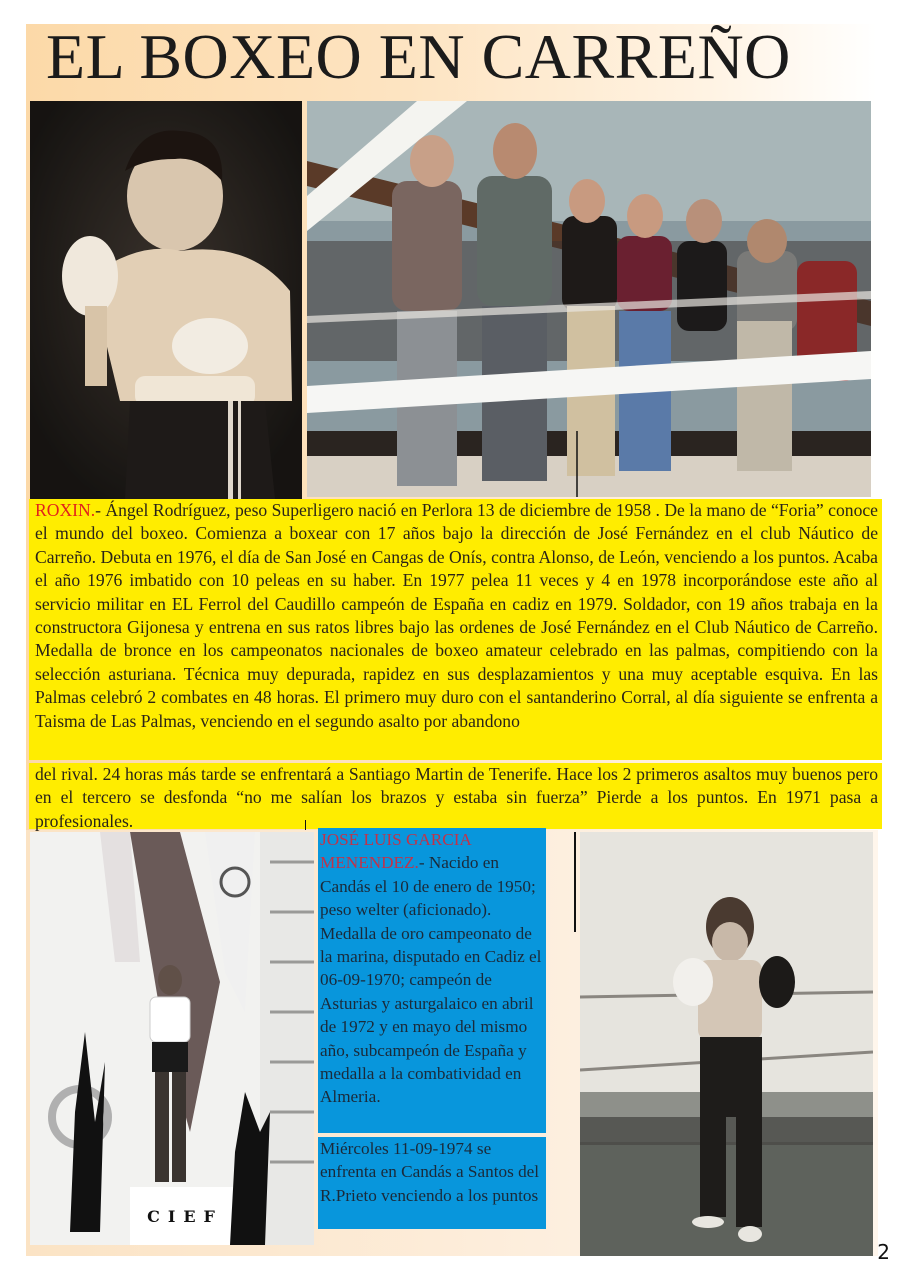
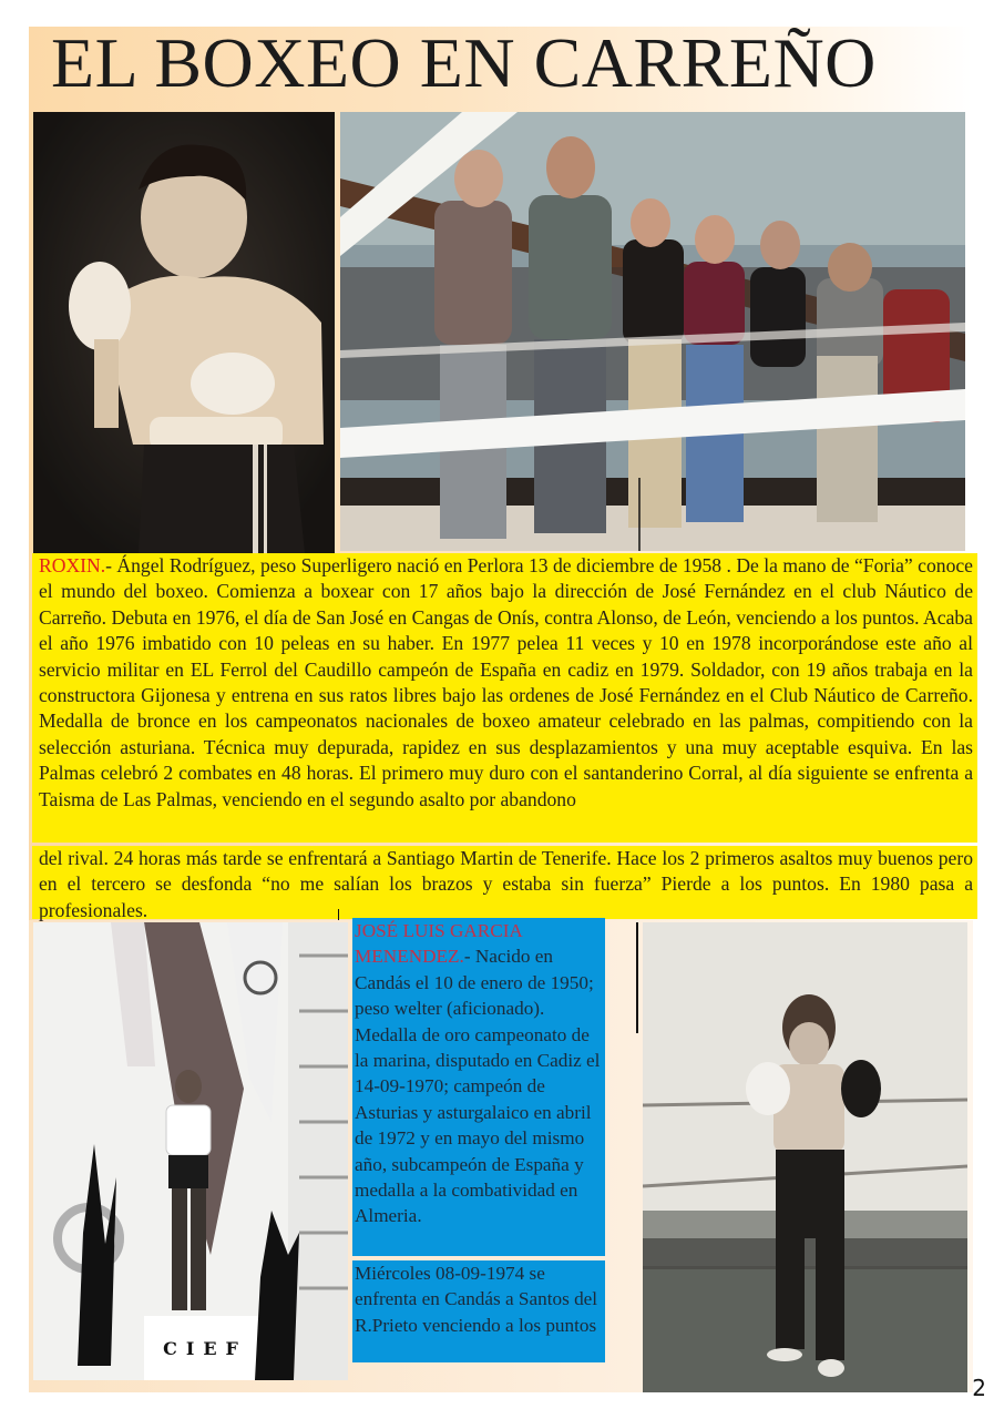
  EL BOXEO EN CARREÑO
- ROXIN.- Ángel Rodríguez, peso Superligero nació en Perlora 13 de diciembre de 1958 . De la mano de “Foria” conoce el mundo del boxeo. Comienza a boxear con 17 años bajo la dirección de José Fernández en el club Náutico de Carreño. Debuta en 1976, el día de San José en Cangas de Onís, contra Alonso, de León, venciendo a los puntos. Acaba el año 1976 imbatido con 10 peleas en su haber. En 1977 pelea 11 veces y 4 en 1978 incorporándose este año al servicio militar en EL Ferrol del Caudillo campeón de España en cadiz en 1979. Soldador, con 19 años trabaja en la constructora Gijonesa y entrena en sus ratos libres bajo las ordenes de José Fernández en el Club Náutico de Carreño. Medalla de bronce en los campeonatos nacionales de boxeo amateur celebrado en las palmas, compitiendo con la selección asturiana. Técnica muy depurada, rapidez en sus desplazamientos y una muy aceptable esquiva. En las Palmas celebró 2 combates en 48 horas. El primero muy duro con el santanderino Corral, al día siguiente se enfrenta a Taisma de Las Palmas, venciendo en el segundo asalto por abandono
+ ROXIN.- Ángel Rodríguez, peso Superligero nació en Perlora 13 de diciembre de 1958 . De la mano de “Foria” conoce el mundo del boxeo. Comienza a boxear con 17 años bajo la dirección de José Fernández en el club Náutico de Carreño. Debuta en 1976, el día de San José en Cangas de Onís, contra Alonso, de León, venciendo a los puntos. Acaba el año 1976 imbatido con 10 peleas en su haber. En 1977 pelea 11 veces y 10 en 1978 incorporándose este año al servicio militar en EL Ferrol del Caudillo campeón de España en cadiz en 1979. Soldador, con 19 años trabaja en la constructora Gijonesa y entrena en sus ratos libres bajo las ordenes de José Fernández en el Club Náutico de Carreño. Medalla de bronce en los campeonatos nacionales de boxeo amateur celebrado en las palmas, compitiendo con la selección asturiana. Técnica muy depurada, rapidez en sus desplazamientos y una muy aceptable esquiva. En las Palmas celebró 2 combates en 48 horas. El primero muy duro con el santanderino Corral, al día siguiente se enfrenta a Taisma de Las Palmas, venciendo en el segundo asalto por abandono
- del rival. 24 horas más tarde se enfrentará a Santiago Martin de Tenerife. Hace los 2 primeros asaltos muy buenos pero en el tercero se desfonda “no me salían los brazos y estaba sin fuerza” Pierde a los puntos. En 1971 pasa a profesionales.
+ del rival. 24 horas más tarde se enfrentará a Santiago Martin de Tenerife. Hace los 2 primeros asaltos muy buenos pero en el tercero se desfonda “no me salían los brazos y estaba sin fuerza” Pierde a los puntos. En 1980 pasa a profesionales.
  CIEF
- JOSÉ LUIS GARCIA MENENDEZ.- Nacido en Candás el 10 de enero de 1950; peso welter (aficionado). Medalla de oro campeonato de la marina, disputado en Cadiz el 06-09-1970; campeón de Asturias y asturgalaico en abril de 1972 y en mayo del mismo año, subcampeón de España y medalla a la combatividad en Almeria.
+ JOSÉ LUIS GARCIA MENENDEZ.- Nacido en Candás el 10 de enero de 1950; peso welter (aficionado). Medalla de oro campeonato de la marina, disputado en Cadiz el 14-09-1970; campeón de Asturias y asturgalaico en abril de 1972 y en mayo del mismo año, subcampeón de España y medalla a la combatividad en Almeria.
- Miércoles 11-09-1974 se enfrenta en Candás a Santos del R.Prieto venciendo a los puntos
+ Miércoles 08-09-1974 se enfrenta en Candás a Santos del R.Prieto venciendo a los puntos
  2
